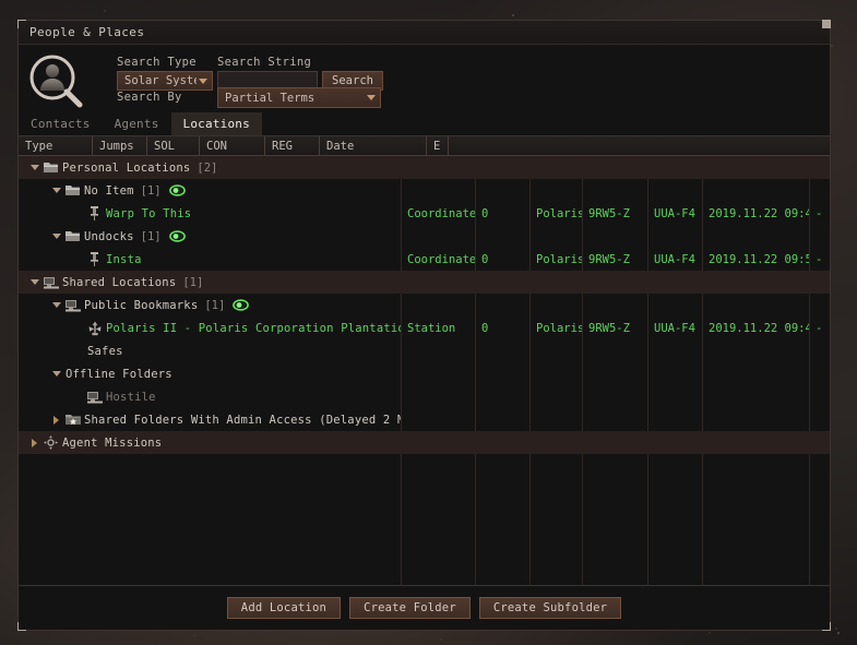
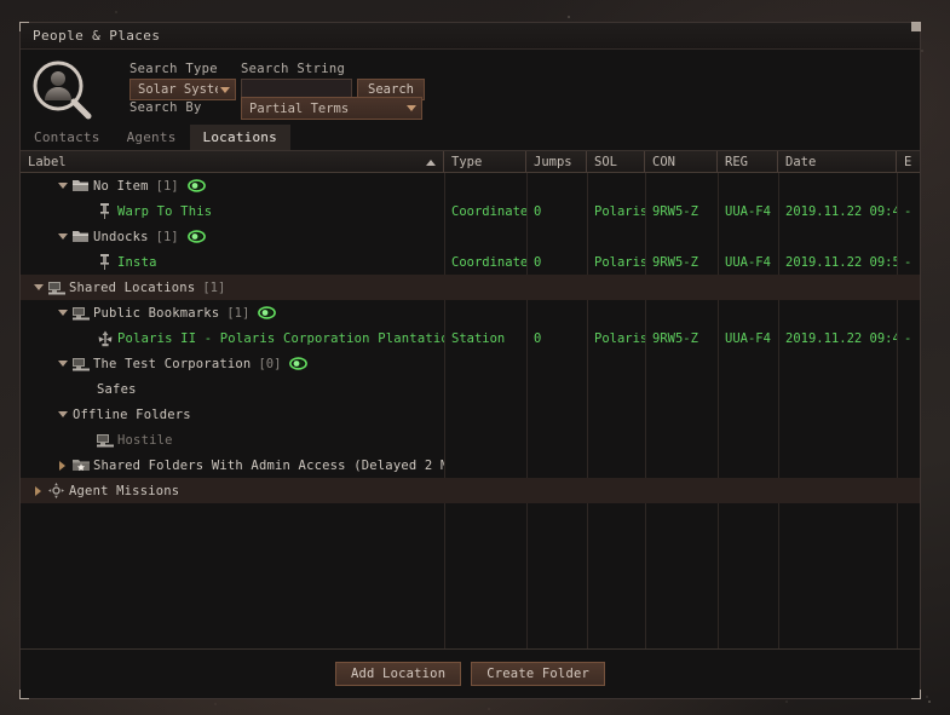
  People & Places
  Search Type
  Solar Syst
  Search String
  Search
  Search By
  Partial Terms
  Contacts
  Agents
  Locations
+ Label
  Type
  Jumps
  SOL
  CON
  REG
  Date
  E
- Personal Locations
- [2]
  No Item
  [1]
  Warp To This
  Coordinate
  0
  Polaris
  9RW5-Z
  UUA-F4
  2019.11.22 09:4
  -
  Undocks
  [1]
  Insta
  Coordinate
  0
  Polaris
  9RW5-Z
  UUA-F4
  2019.11.22 09:5
  -
  Shared Locations
  [1]
  Public Bookmarks
  [1]
  Polaris II - Polaris Corporation Plantati
  Station
  0
  Polaris
  9RW5-Z
  UUA-F4
  2019.11.22 09:4
  -
+ The Test Corporation
+ [0]
  Safes
  Offline Folders
  Hostile
  Shared Folders With Admin Access (Delayed 2
  Agent Missions
  Add Location
  Create Folder
- Create Subfolder
